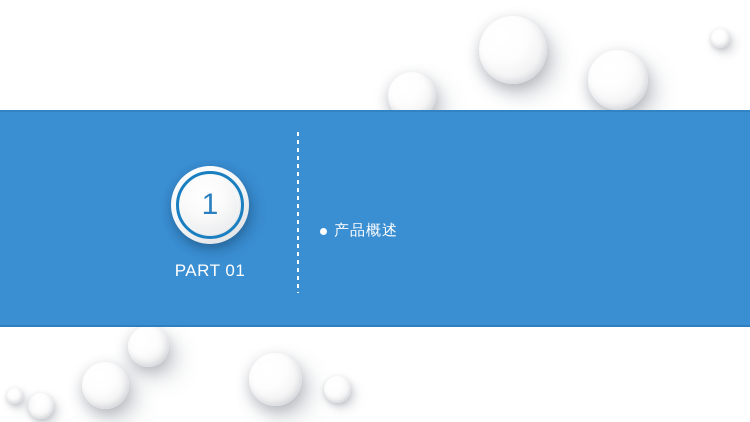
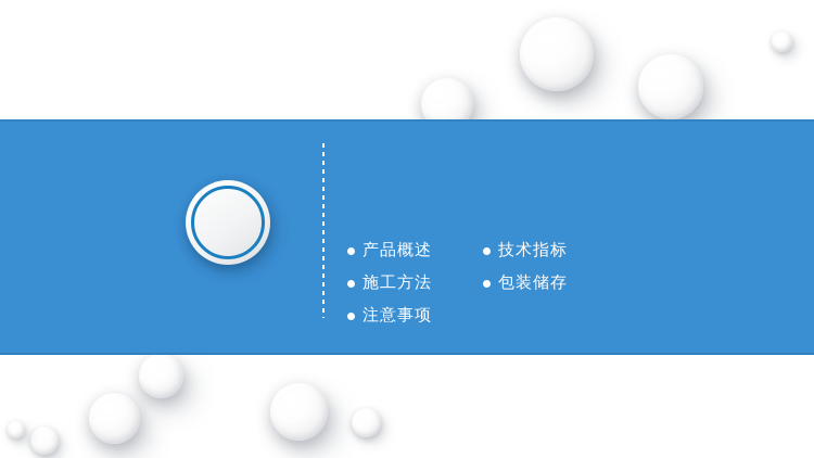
- 1
- PART 01
  产品概述
+ 施工方法
+ 注意事项
+ 技术指标
+ 包装储存
